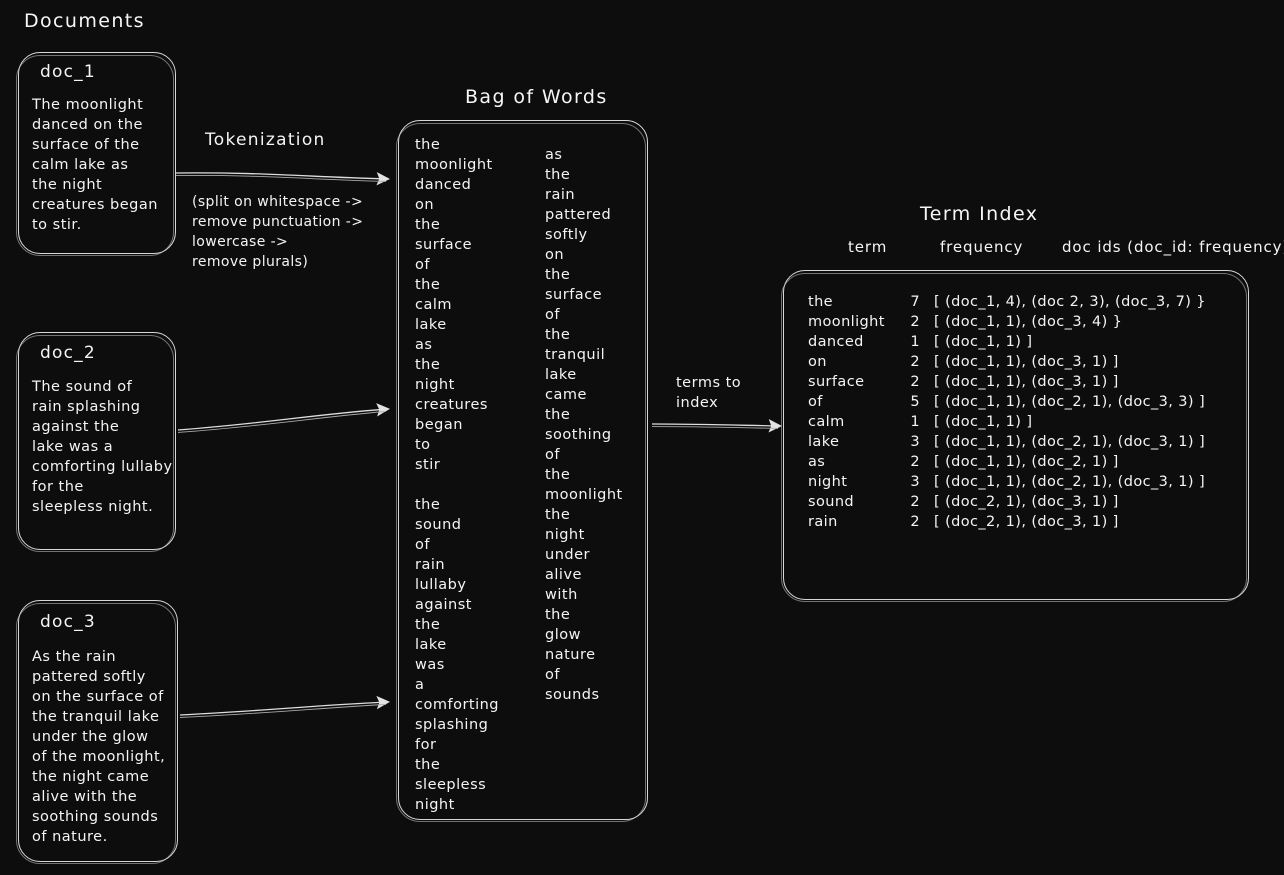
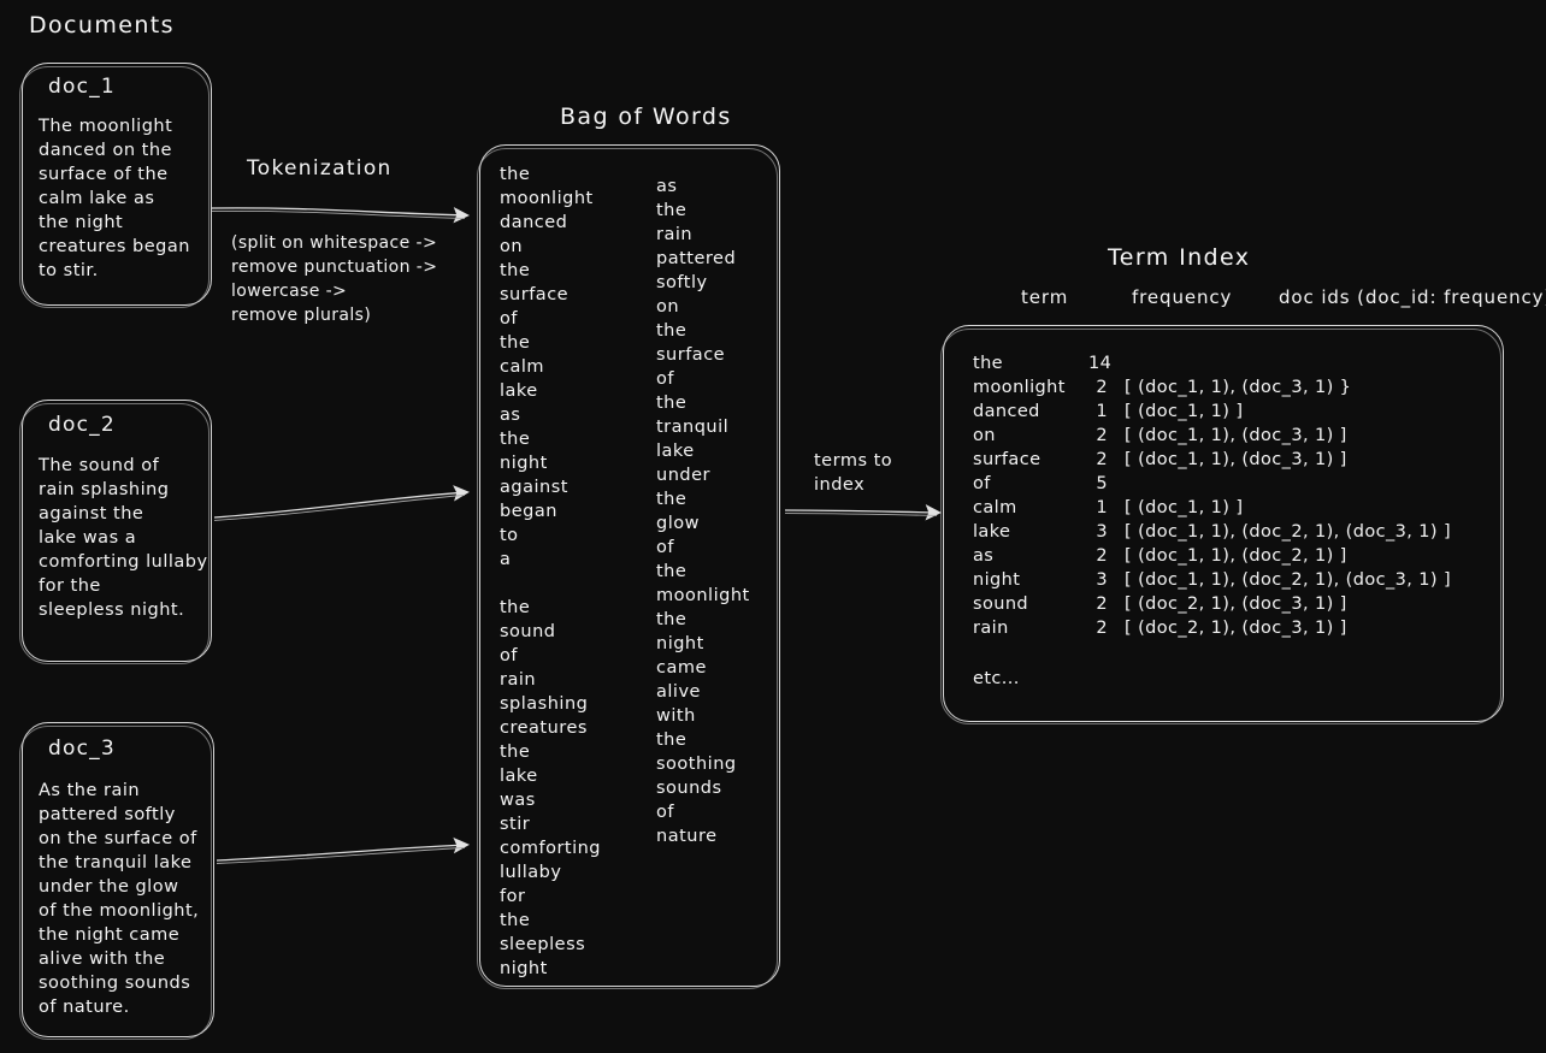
  Documents
  doc_1
  The moonlight
  danced on the
  surface of the
  calm lake as
  the night
  creatures began
  to stir.
  doc_2
  The sound of
  rain splashing
  against the
  lake was a
  comforting lullaby
  for the
  sleepless night.
  doc_3
  As the rain
  pattered softly
  on the surface of
  the tranquil lake
  under the glow
  of the moonlight,
  the night came
  alive with the
  soothing sounds
  of nature.
  Tokenization
  (split on whitespace ->
  remove punctuation ->
  lowercase ->
  remove plurals)
  Bag of Words
  the
  moonlight
  danced
  on
  the
  surface
  of
  the
  calm
  lake
  as
  the
  night
- creatures
+ against
  began
  to
- stir
+ a
  the
  sound
  of
  rain
- lullaby
+ splashing
- against
+ creatures
  the
  lake
  was
- a
+ stir
  comforting
- splashing
+ lullaby
  for
  the
  sleepless
  night
  as
  the
  rain
  pattered
  softly
  on
  the
  surface
  of
  the
  tranquil
  lake
- came
+ under
  the
- soothing
+ glow
  of
  the
  moonlight
  the
  night
- under
+ came
  alive
  with
  the
- glow
+ soothing
- nature
+ sounds
  of
- sounds
+ nature
  terms to
  index
  Term Index
  term
  frequency
  doc ids (doc_id: frequency
  the
- 7
+ 14
- [ (doc_1, 4), (doc 2, 3), (doc_3, 7) }
  moonlight
  2
- [ (doc_1, 1), (doc_3, 4) }
+ [ (doc_1, 1), (doc_3, 1) }
  danced
  1
  [ (doc_1, 1) ]
  on
  2
  [ (doc_1, 1), (doc_3, 1) ]
  surface
  2
  [ (doc_1, 1), (doc_3, 1) ]
  of
  5
- [ (doc_1, 1), (doc_2, 1), (doc_3, 3) ]
  calm
  1
  [ (doc_1, 1) ]
  lake
  3
  [ (doc_1, 1), (doc_2, 1), (doc_3, 1) ]
  as
  2
  [ (doc_1, 1), (doc_2, 1) ]
  night
  3
  [ (doc_1, 1), (doc_2, 1), (doc_3, 1) ]
  sound
  2
  [ (doc_2, 1), (doc_3, 1) ]
  rain
  2
  [ (doc_2, 1), (doc_3, 1) ]
+ etc...
